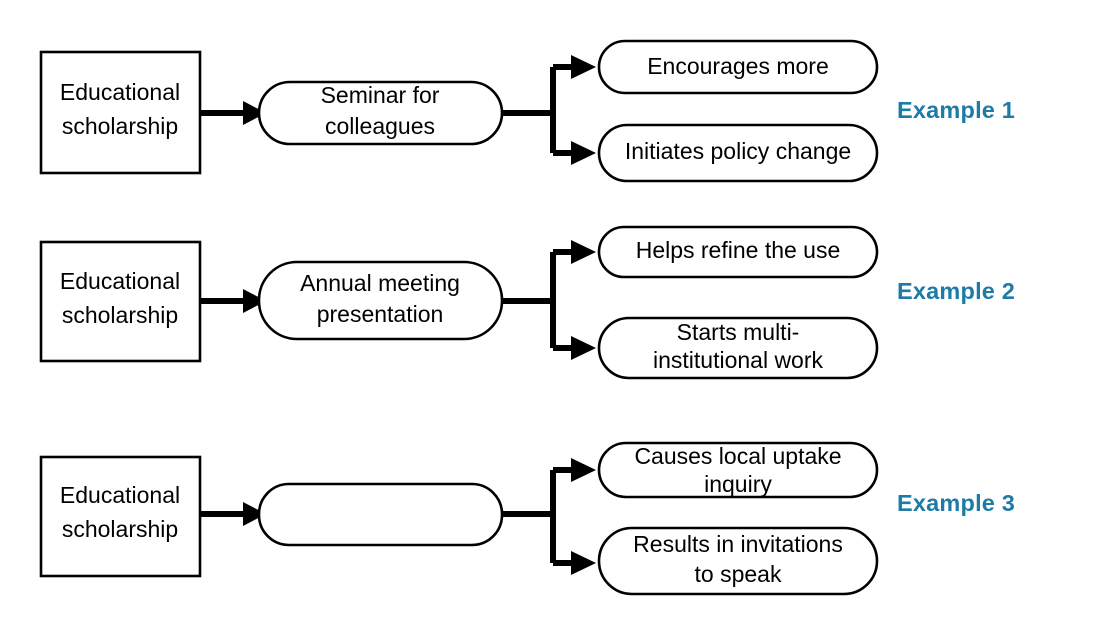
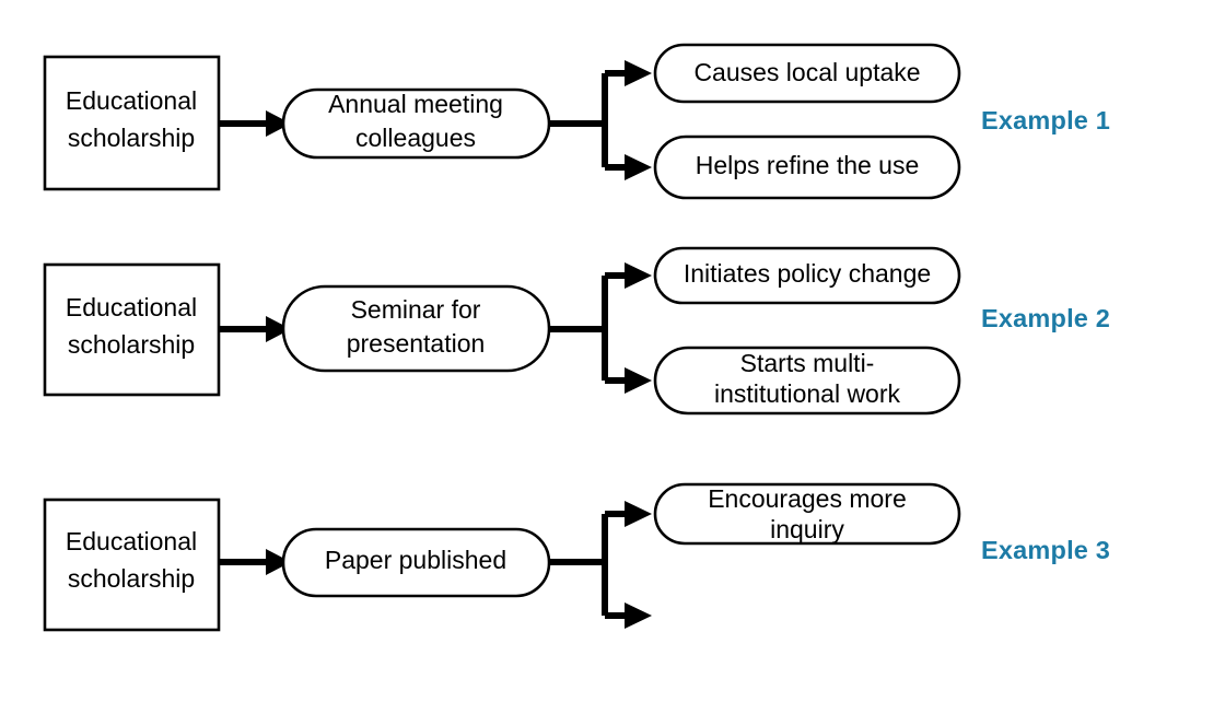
  Educational
  scholarship
- Seminar for
+ Annual meeting
  colleagues
- Encourages more
+ Causes local uptake
- Initiates policy change
+ Helps refine the use
  Example 1
  Educational
  scholarship
- Annual meeting
+ Seminar for
  presentation
- Helps refine the use
+ Initiates policy change
  Starts multi-
  institutional work
  Example 2
  Educational
  scholarship
+ Paper published
- Causes local uptake
+ Encourages more
  inquiry
- Results in invitations
- to speak
  Example 3
